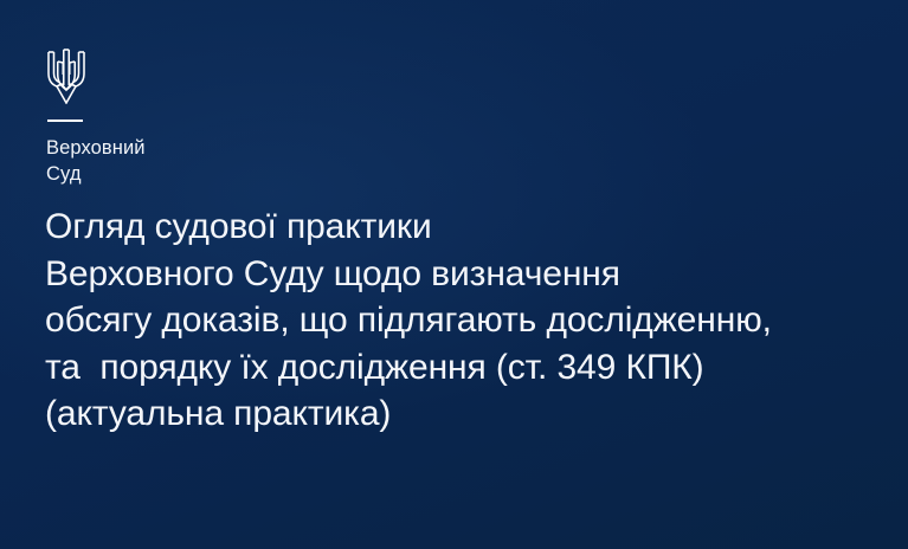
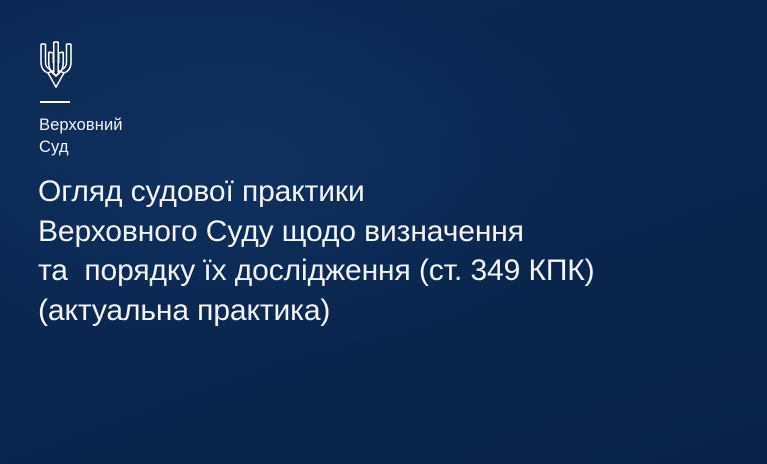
  Верховний
  Суд
  Огляд судової практики
  Верховного Суду щодо визначення
- обсягу доказів, що підлягають дослідженню,
  та порядку їх дослідження (ст. 349 КПК)
  (актуальна практика)
